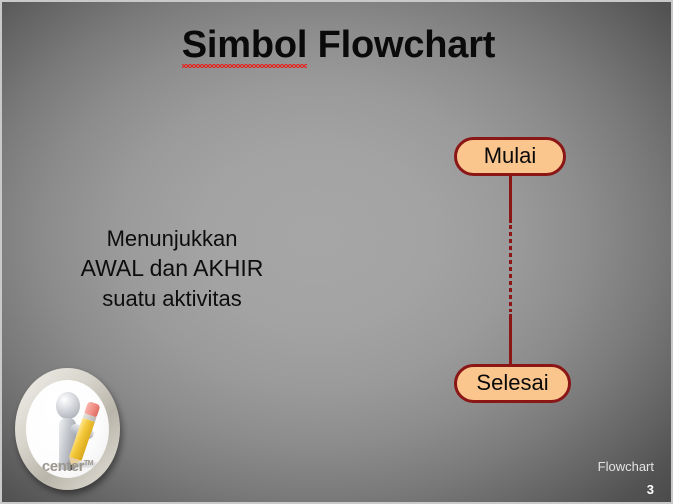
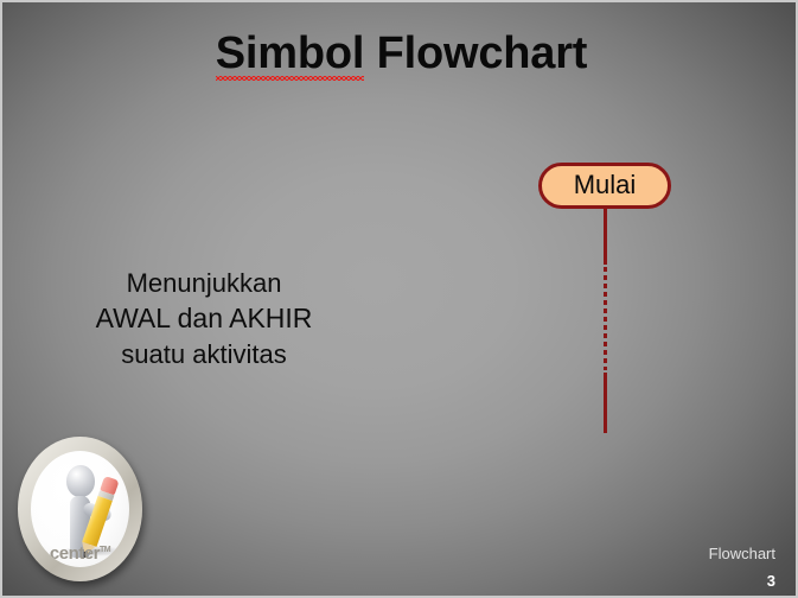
  Simbol Flowchart
  Menunjukkan
  AWAL dan AKHIR
  suatu aktivitas
  Mulai
- Selesai
  center
  Flowchart
  3
